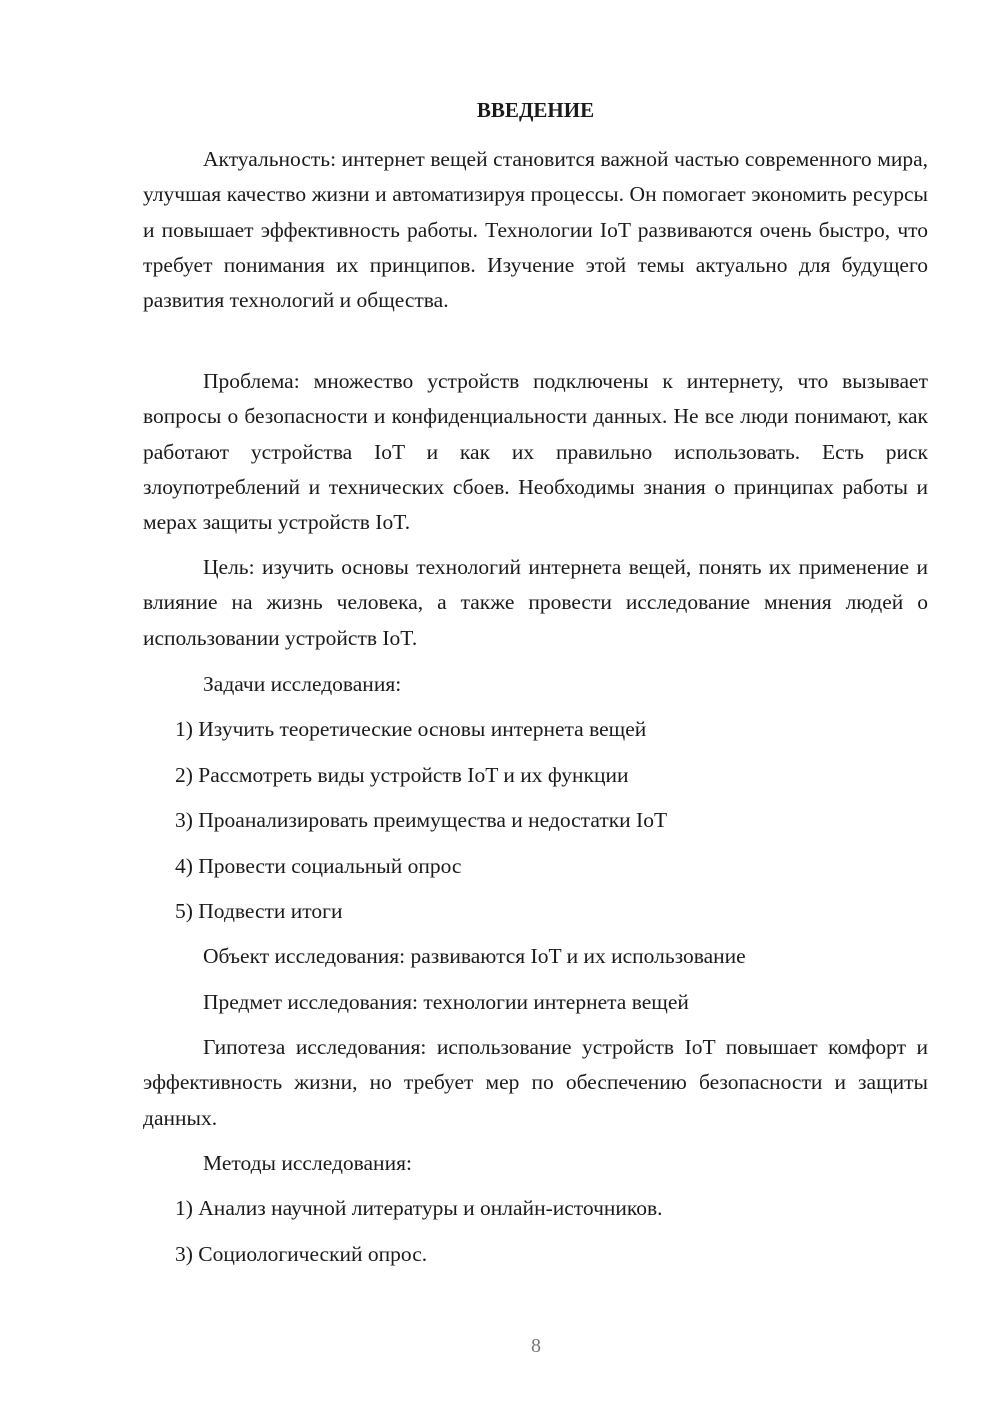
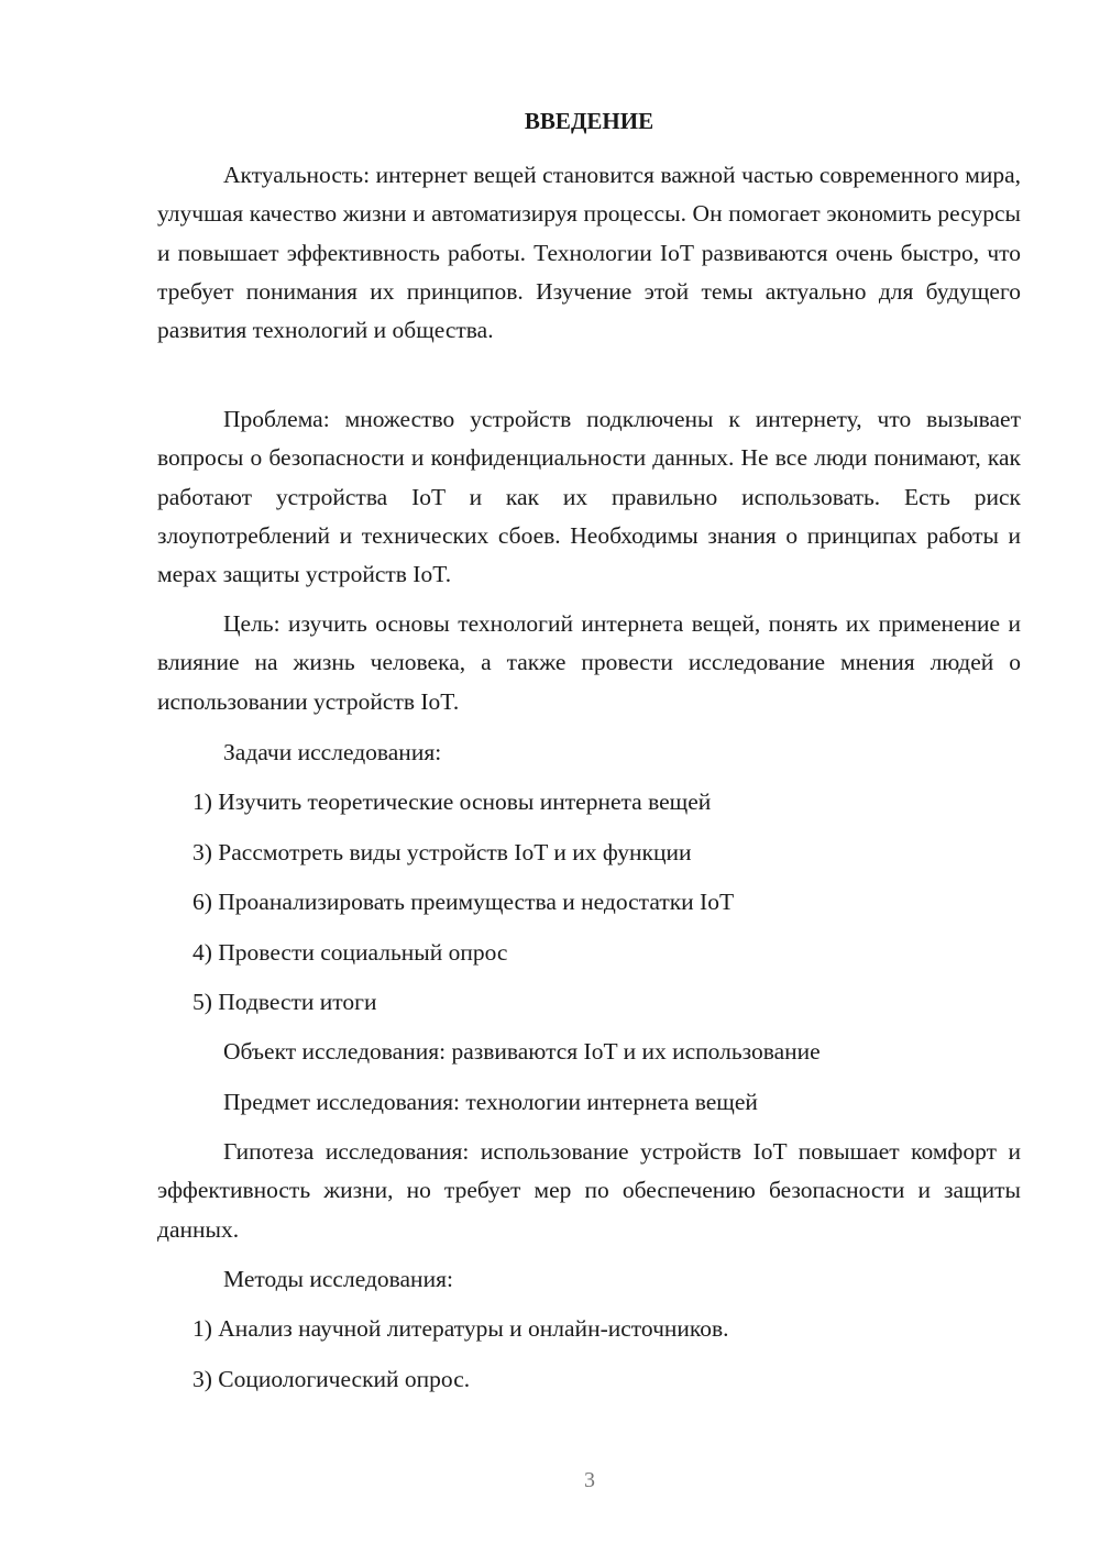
  ВВЕДЕНИЕ
  Актуальность: интернет вещей становится важной частью современного мира, улучшая качество жизни и автоматизируя процессы. Он помогает экономить ресурсы и повышает эффективность работы. Технологии IoT развиваются очень быстро, что требует понимания их принципов. Изучение этой темы актуально для будущего развития технологий и общества.
  Проблема: множество устройств подключены к интернету, что вызывает вопросы о безопасности и конфиденциальности данных. Не все люди понимают, как работают устройства IoT и как их правильно использовать. Есть риск злоупотреблений и технических сбоев. Необходимы знания о принципах работы и мерах защиты устройств IoT.
  Цель: изучить основы технологий интернета вещей, понять их применение и влияние на жизнь человека, а также провести исследование мнения людей о использовании устройств IoT.
  Задачи исследования:
  1) Изучить теоретические основы интернета вещей
- 2) Рассмотреть виды устройств IoT и их функции
+ 3) Рассмотреть виды устройств IoT и их функции
- 3) Проанализировать преимущества и недостатки IoT
+ 6) Проанализировать преимущества и недостатки IoT
  4) Провести социальный опрос
  5) Подвести итоги
  Объект исследования: развиваются IoT и их использование
  Предмет исследования: технологии интернета вещей
  Гипотеза исследования: использование устройств IoT повышает комфорт и эффективность жизни, но требует мер по обеспечению безопасности и защиты данных.
  Методы исследования:
  1) Анализ научной литературы и онлайн-источников.
  3) Социологический опрос.
- 8
+ 3
